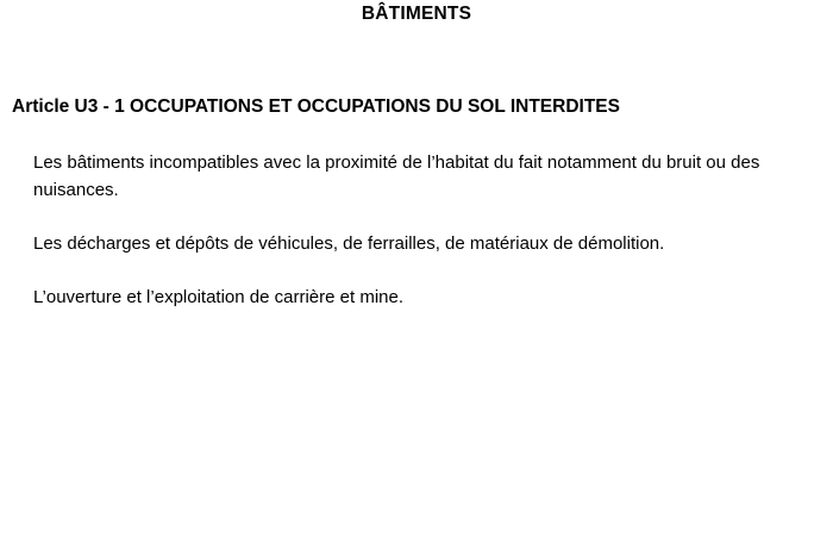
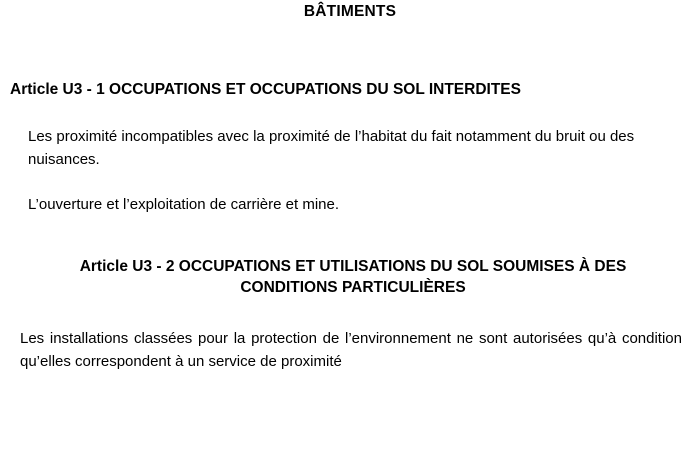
  BÂTIMENTS
  Article U3 - 1 OCCUPATIONS ET OCCUPATIONS DU SOL INTERDITES
- Les bâtiments incompatibles avec la proximité de l’habitat du fait notamment du bruit ou des nuisances.
+ Les proximité incompatibles avec la proximité de l’habitat du fait notamment du bruit ou des nuisances.
- Les décharges et dépôts de véhicules, de ferrailles, de matériaux de démolition.
  L’ouverture et l’exploitation de carrière et mine.
+ Article U3 - 2 OCCUPATIONS ET UTILISATIONS DU SOL SOUMISES À DES
+ CONDITIONS PARTICULIÈRES
+ Les installations classées pour la protection de l’environnement ne sont autorisées qu’à condition qu’elles correspondent à un service de proximité
